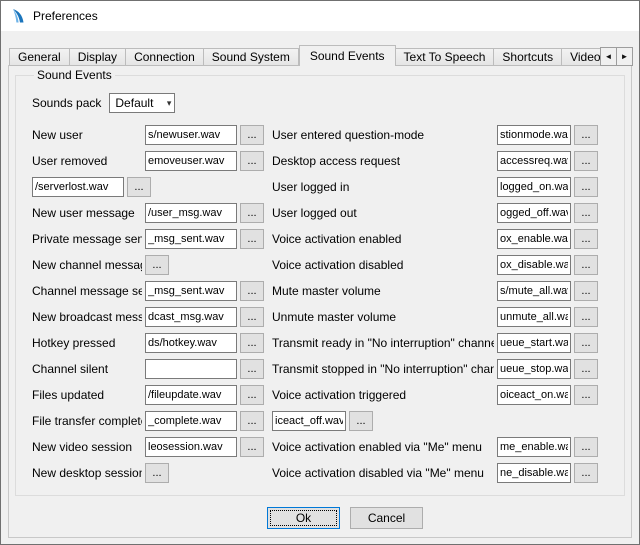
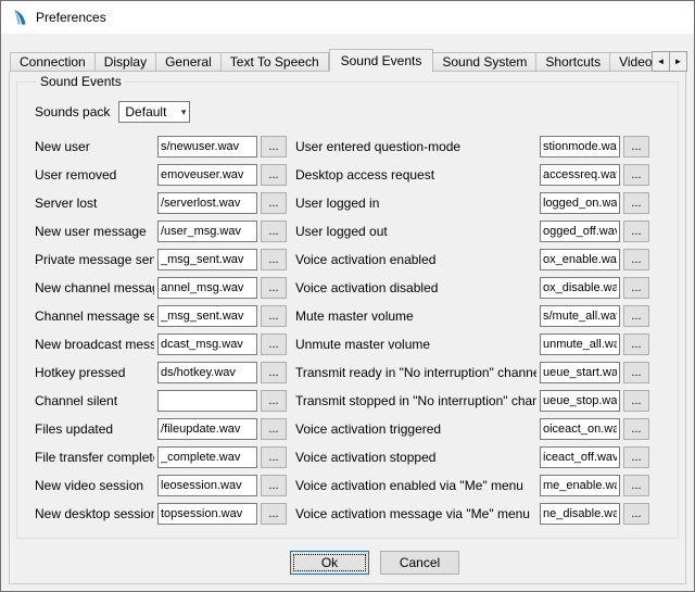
  Preferences
- General
+ Connection
  Display
- Connection
+ General
- Sound System
+ Text To Speech
  Sound Events
- Text To Speech
+ Sound System
  Shortcuts
  Video
  ◄
  ►
  Sound Events
  Sounds pack
  Default
  ▾
  New user
  s/newuser.wav
  ...
  User removed
  emoveuser.wav
  ...
+ Server lost
  /serverlost.wav
  ...
  New user message
  /user_msg.wav
  ...
  Private message sen
  _msg_sent.wav
  ...
  New channel messa
+ annel_msg.wav
  ...
  Channel message se
  _msg_sent.wav
  ...
  New broadcast mess
  dcast_msg.wav
  ...
  Hotkey pressed
  ds/hotkey.wav
  ...
  Channel silent
  ...
  Files updated
  /fileupdate.wav
  ...
  File transfer complet
  _complete.wav
  ...
  New video session
  leosession.wav
  ...
  New desktop sessio
+ topsession.wav
  ...
  User entered question-mode
  stionmode.wa
  ...
  Desktop access request
  accessreq.wa
  ...
  User logged in
  logged_on.wa
  ...
  User logged out
  ogged_off.wa
  ...
  Voice activation enabled
  ox_enable.wa
  ...
  Voice activation disabled
  ox_disable.wa
  ...
  Mute master volume
  s/mute_all.wa
  ...
  Unmute master volume
  unmute_all.wa
  ...
  Transmit ready in "No interruption" chann
  ueue_start.wa
  ...
  Transmit stopped in "No interruption" chan
  ueue_stop.wa
  ...
  Voice activation triggered
  oiceact_on.wa
  ...
+ Voice activation stopped
  iceact_off.wav
  ...
  Voice activation enabled via "Me" menu
  me_enable.w
  ...
- Voice activation disabled via "Me" menu
+ Voice activation message via "Me" menu
  ne_disable.wa
  ...
  Ok
  Cancel
